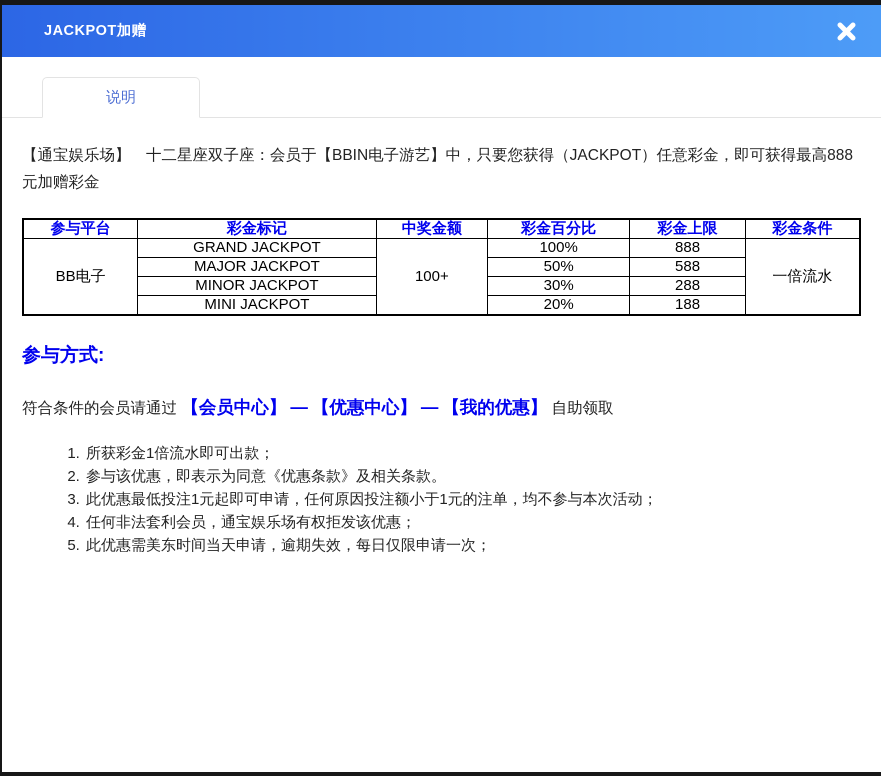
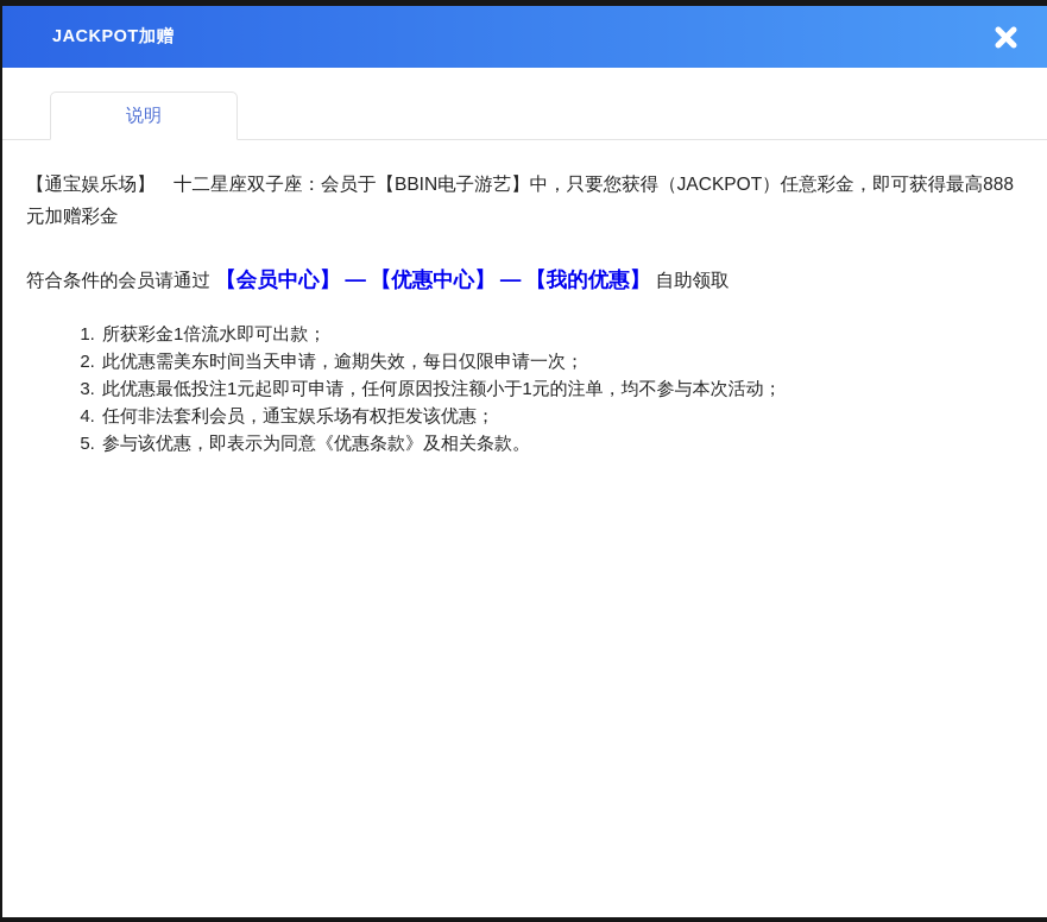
  JACKPOT加赠
  说明
  【通宝娱乐场】 十二星座双子座：会员于【BBIN电子游艺】中，只要您获得（JACKPOT）任意彩金，即可获得最高888元加赠彩金
- 参与平台	彩金标记	中奖金额	彩金百分比	彩金上限	彩金条件
- BB电子	GRAND JACKPOT	100+	100%	888	一倍流水
- MAJOR JACKPOT	50%	588
- MINOR JACKPOT	30%	288
- MINI JACKPOT	20%	188
- 参与方式:
  符合条件的会员请通过 【会员中心】 — 【优惠中心】 — 【我的优惠】 自助领取
  所获彩金1倍流水即可出款；
- 参与该优惠，即表示为同意《优惠条款》及相关条款。
+ 此优惠需美东时间当天申请，逾期失效，每日仅限申请一次；
  此优惠最低投注1元起即可申请，任何原因投注额小于1元的注单，均不参与本次活动；
  任何非法套利会员，通宝娱乐场有权拒发该优惠；
- 此优惠需美东时间当天申请，逾期失效，每日仅限申请一次；
+ 参与该优惠，即表示为同意《优惠条款》及相关条款。
